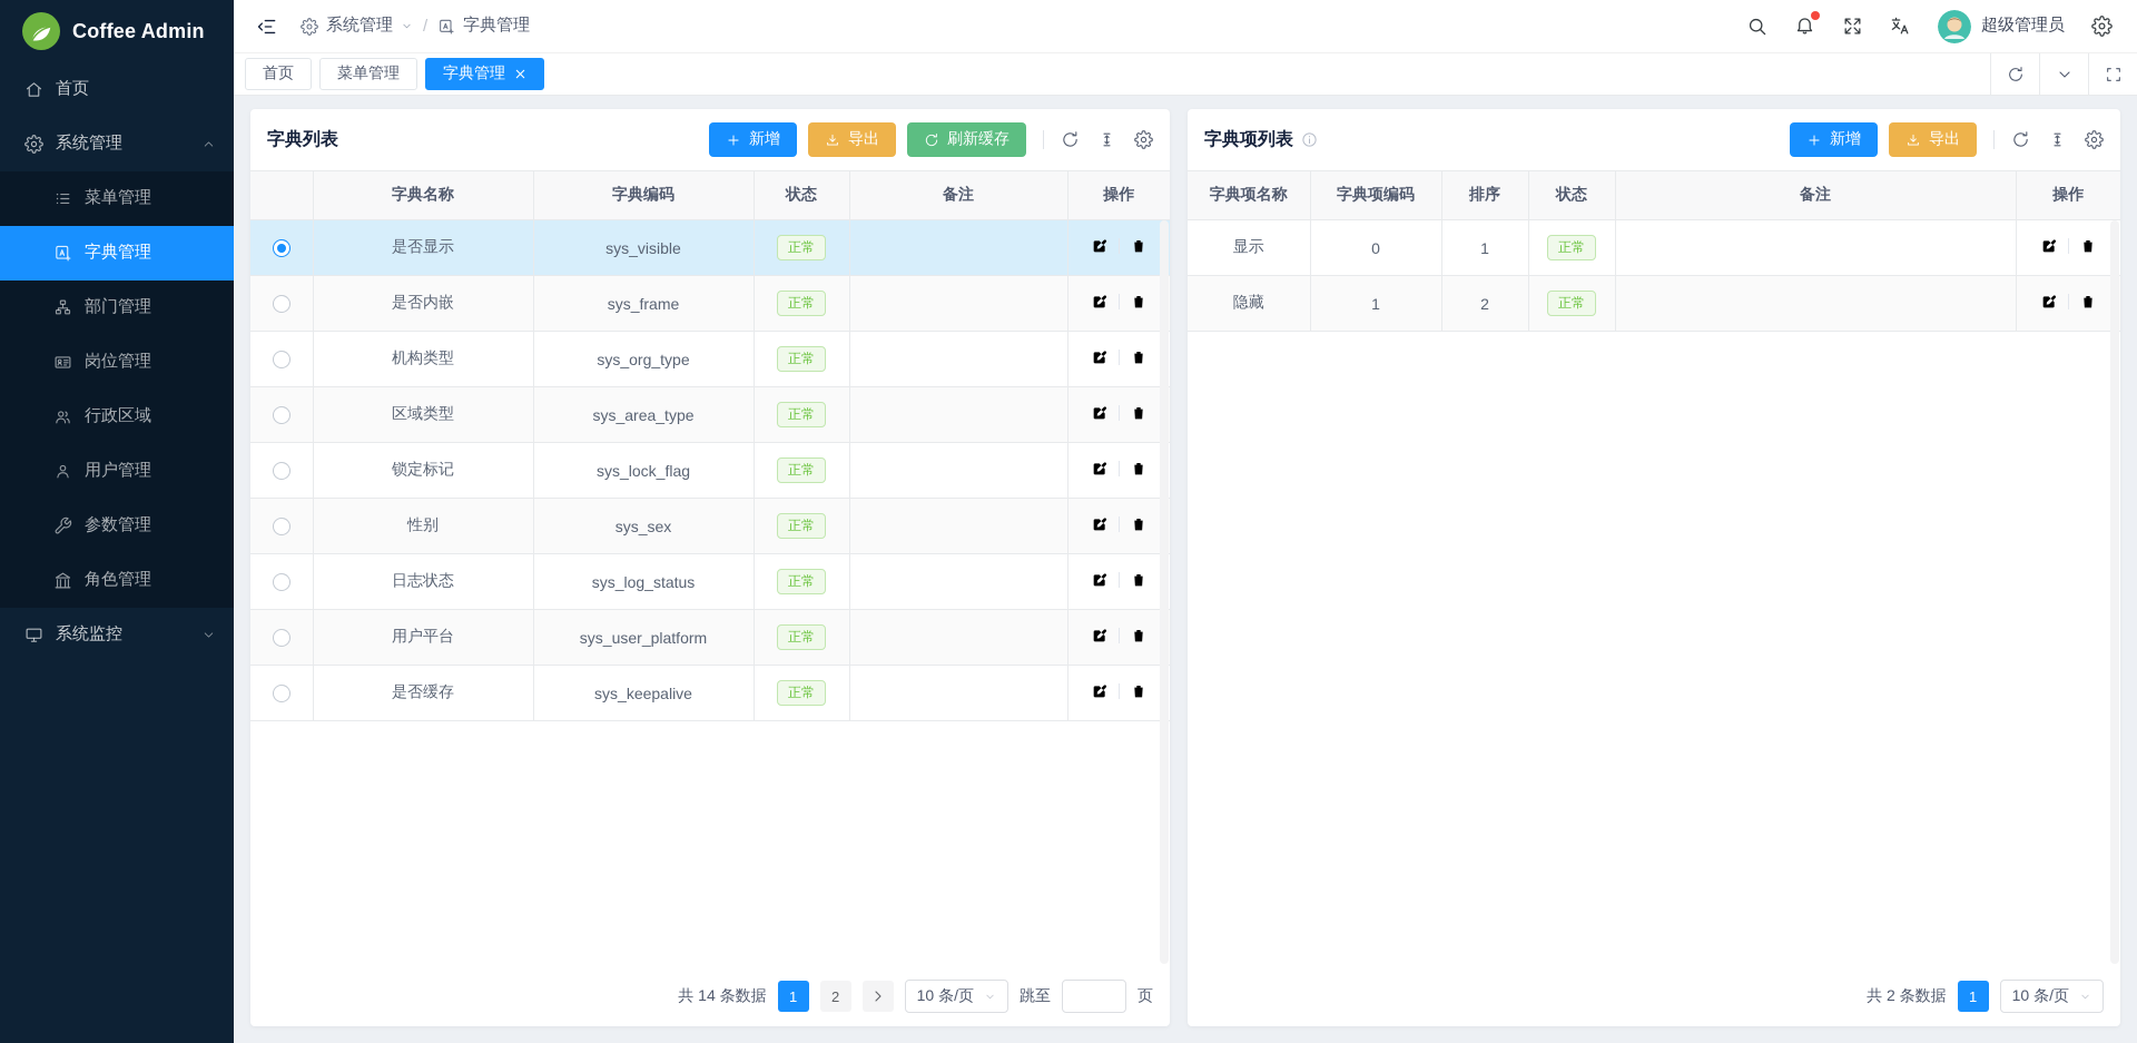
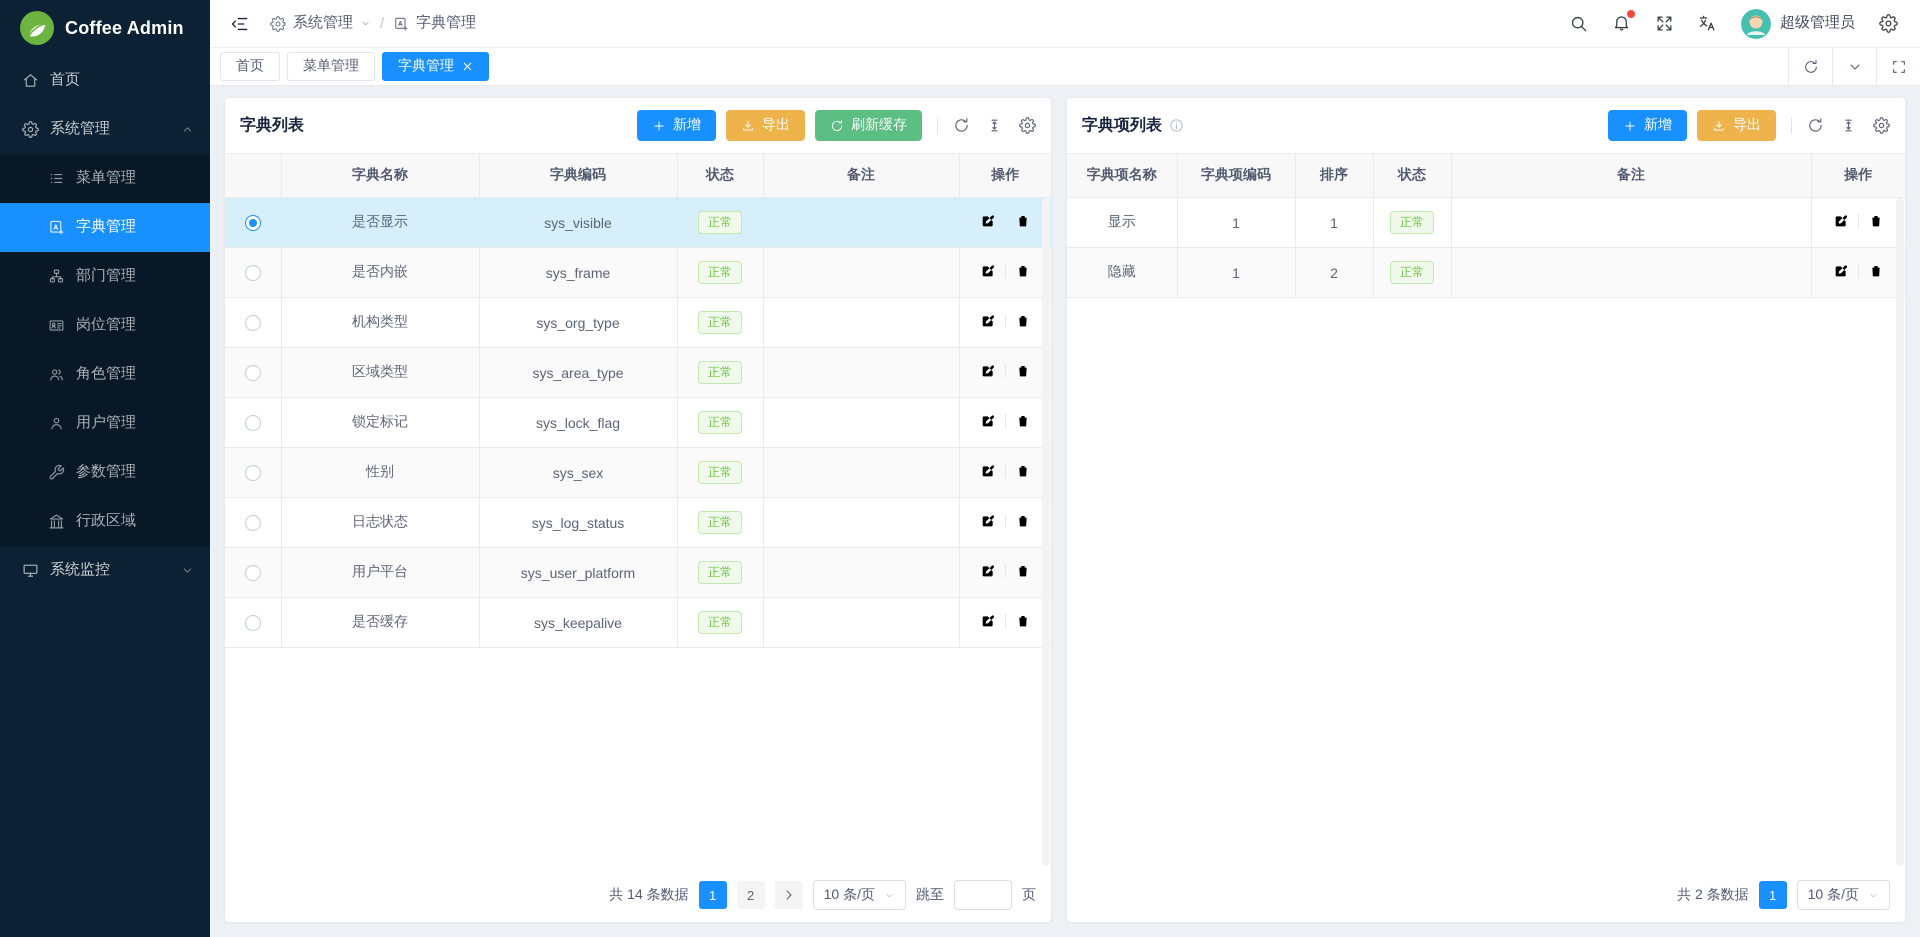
  Coffee Admin
  首页
  系统管理
  菜单管理
  字典管理
  部门管理
  岗位管理
- 行政区域
+ 角色管理
  用户管理
  参数管理
- 角色管理
+ 行政区域
  系统监控
  系统管理
  /
  字典管理
  超级管理员
  首页
  菜单管理
  字典管理
  字典列表
  新增
  导出
  刷新缓存
  	字典名称	字典编码	状态	备注	操作
  	是否显示	sys_visible	正常
  	是否内嵌	sys_frame	正常
  	机构类型	sys_org_type	正常
  	区域类型	sys_area_type	正常
  	锁定标记	sys_lock_flag	正常
  	性别	sys_sex	正常
  	日志状态	sys_log_status	正常
  	用户平台	sys_user_platform	正常
  	是否缓存	sys_keepalive	正常
  共 14 条数据
  1
  2
  10 条/页
  跳至
  页
  字典项列表
  新增
  导出
  字典项名称	字典项编码	排序	状态	备注	操作
- 显示	0	1	正常
+ 显示	1	1	正常
  隐藏	1	2	正常
  共 2 条数据
  1
  10 条/页
